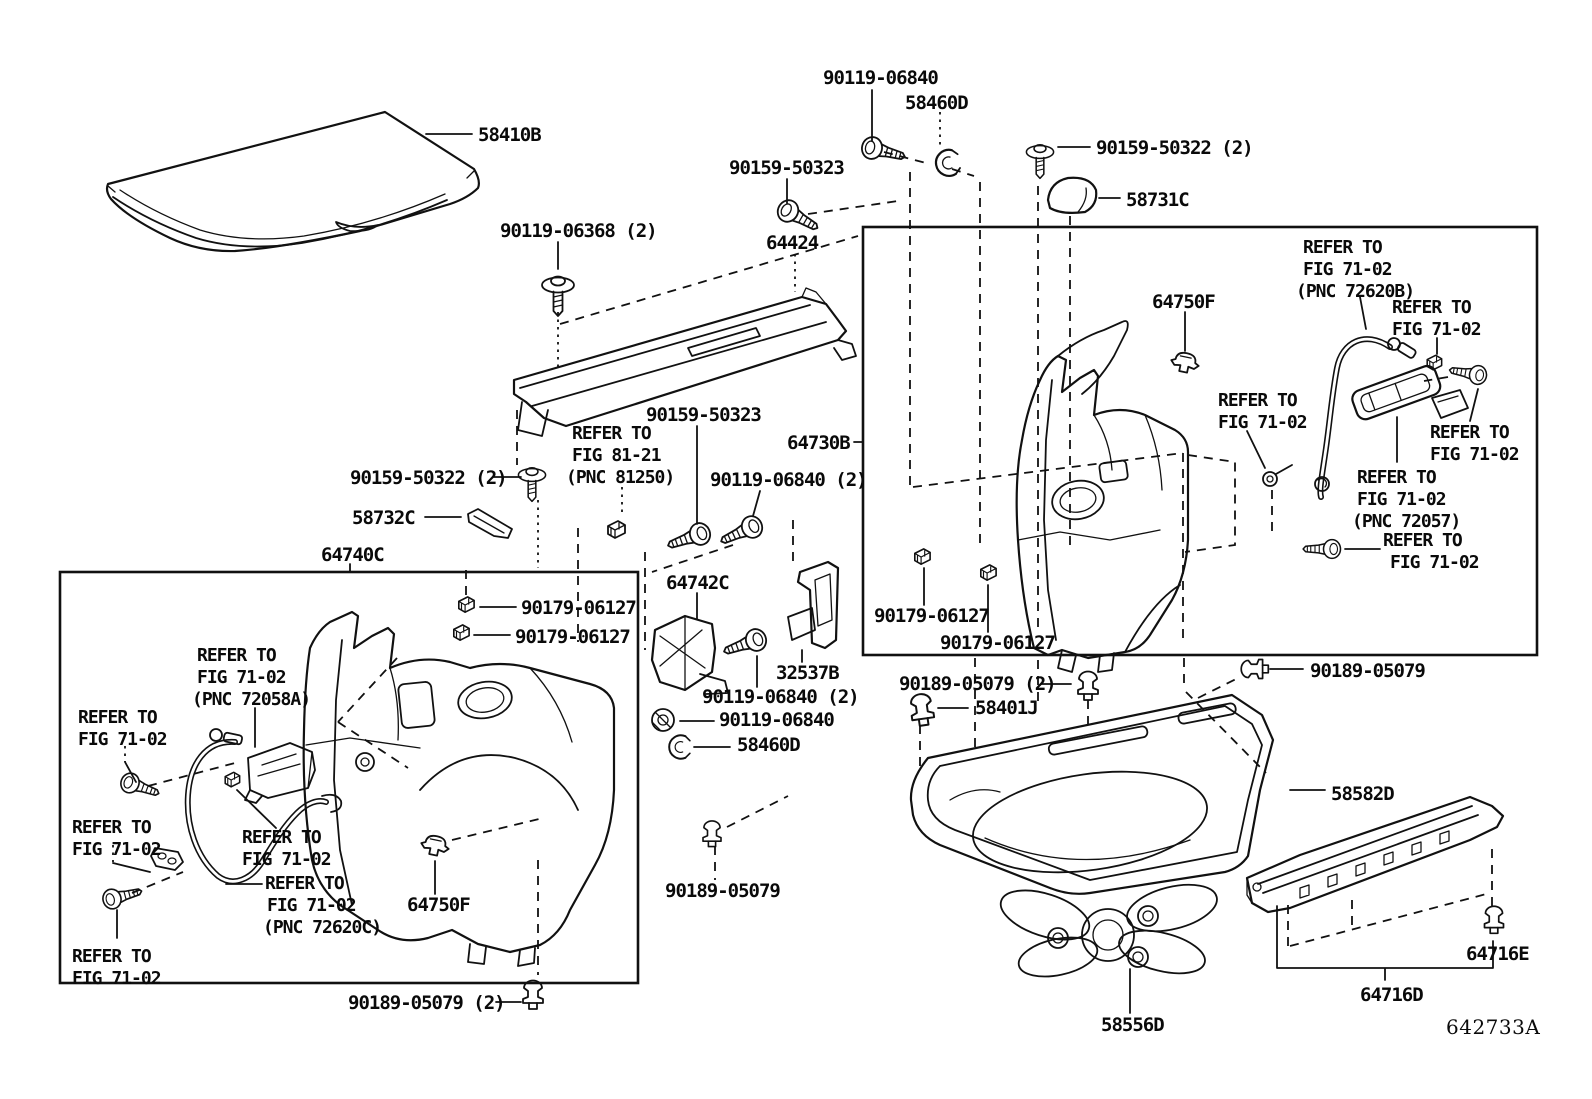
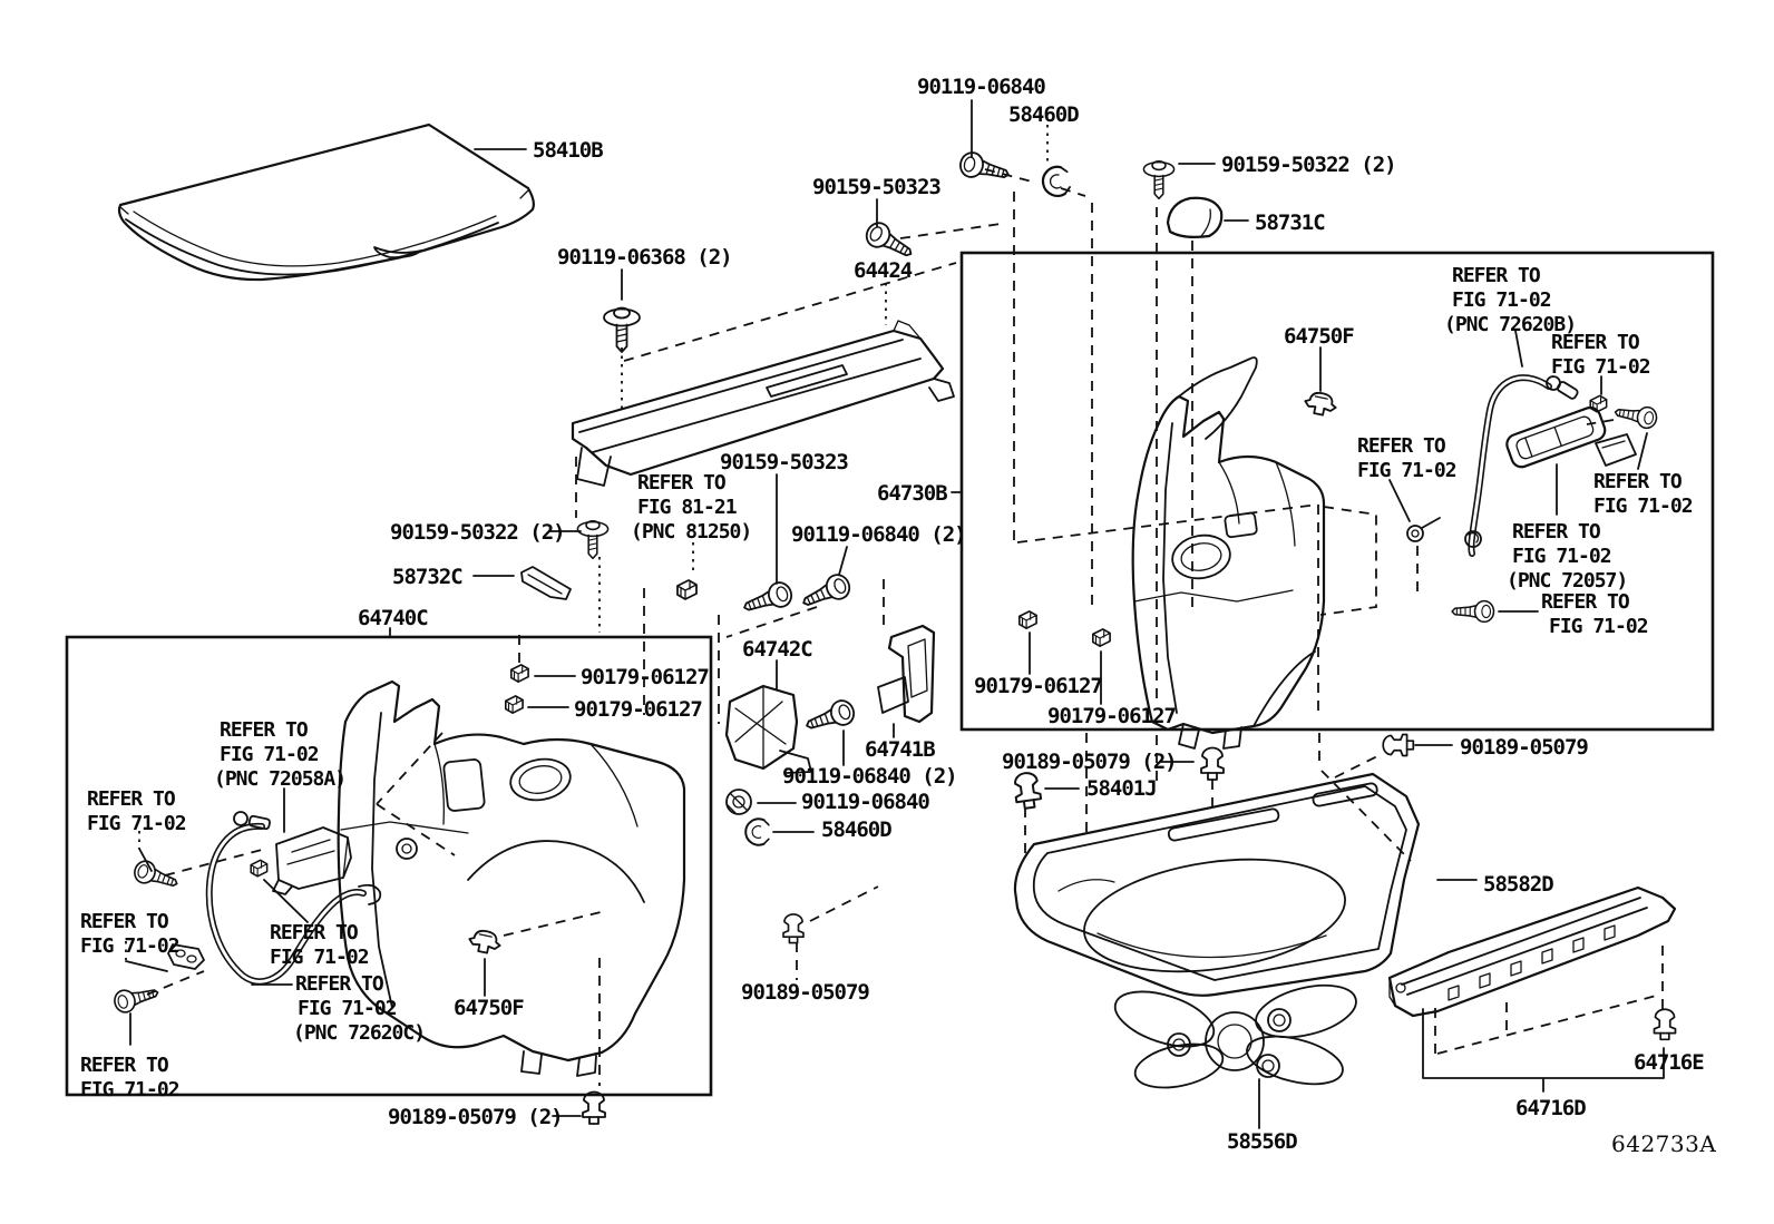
  58410B
  90119-06840
  58460D
  90159-50322 (2)
  58731C
  90159-50323
  64424
  90119-06368 (2)
  64750F
  90159-50323
  64730B
  90119-06840 (2)
  90159-50322 (2)
  58732C
  64740C
  90179-06127
  90179-06127
  64742C
  90179-06127
  90179-06127
- 32537B
+ 64741B
  90119-06840 (2)
  90119-06840
  58460D
  90189-05079 (2)
  58401J
  90189-05079
  90189-05079
  64750F
  58582D
  90189-05079 (2)
  64716E
  64716D
  58556D
  642733A
  REFER TO
  FIG 71-02
  (PNC 72620B)
  REFER TO
  FIG 71-02
  REFER TO
  FIG 71-02
  REFER TO
  FIG 71-02
  REFER TO
  FIG 71-02
  (PNC 72057)
  REFER TO
  FIG 71-02
  REFER TO
  FIG 81-21
  (PNC 81250)
  REFER TO
  FIG 71-02
  (PNC 72058A)
  REFER TO
  FIG 71-02
  REFER TO
  FIG 71-02
  REFER TO
  FIG 71-02
  REFER TO
  FIG 71-02
  (PNC 72620C)
  REFER TO
  FIG 71-02
